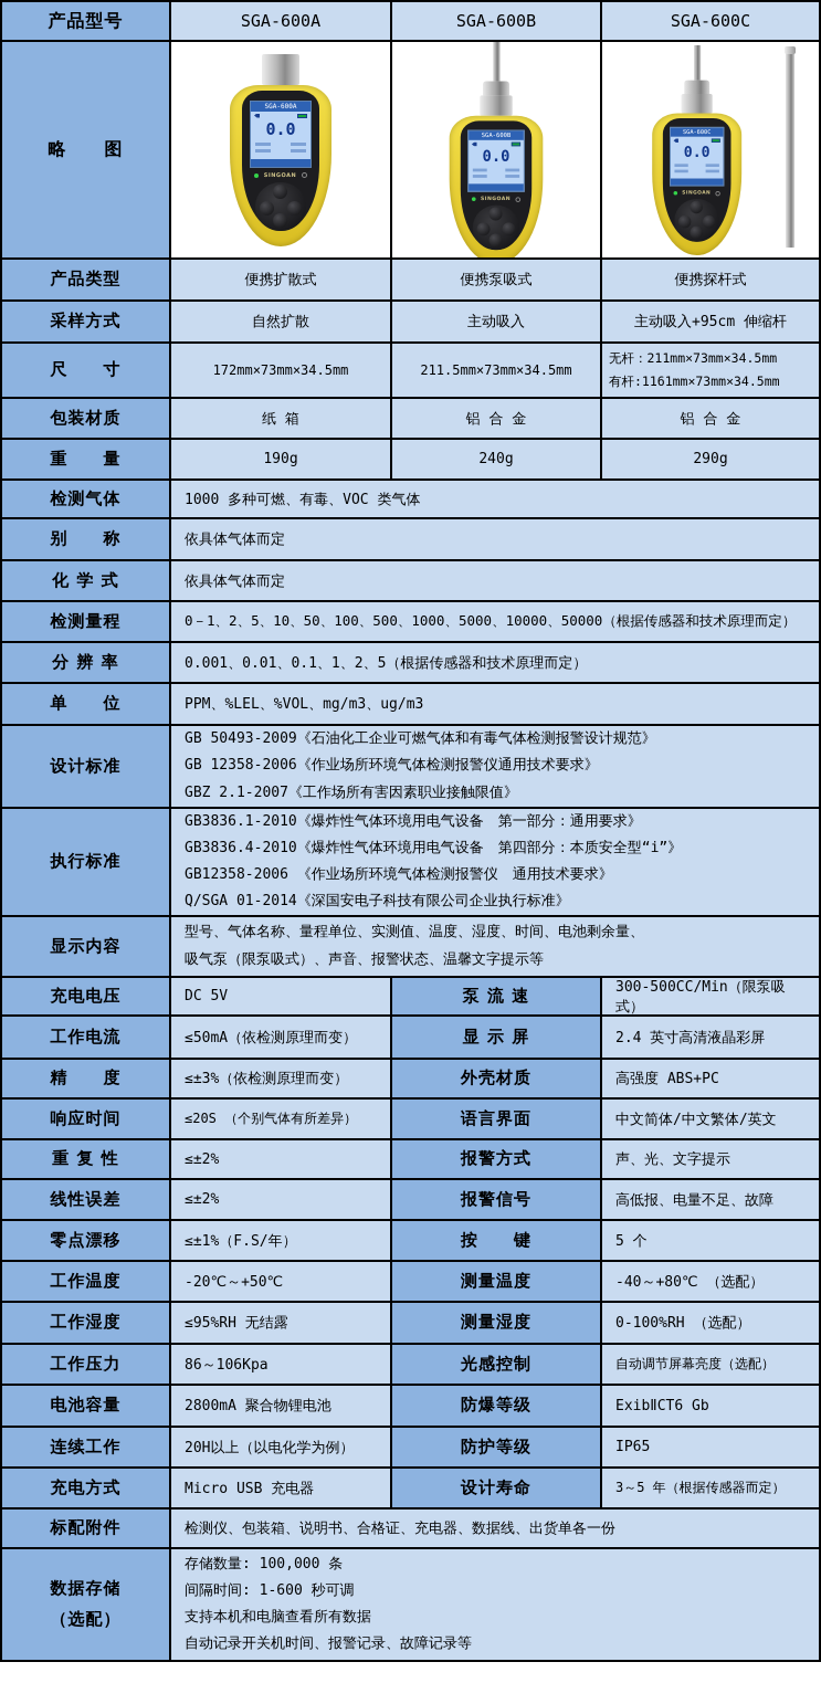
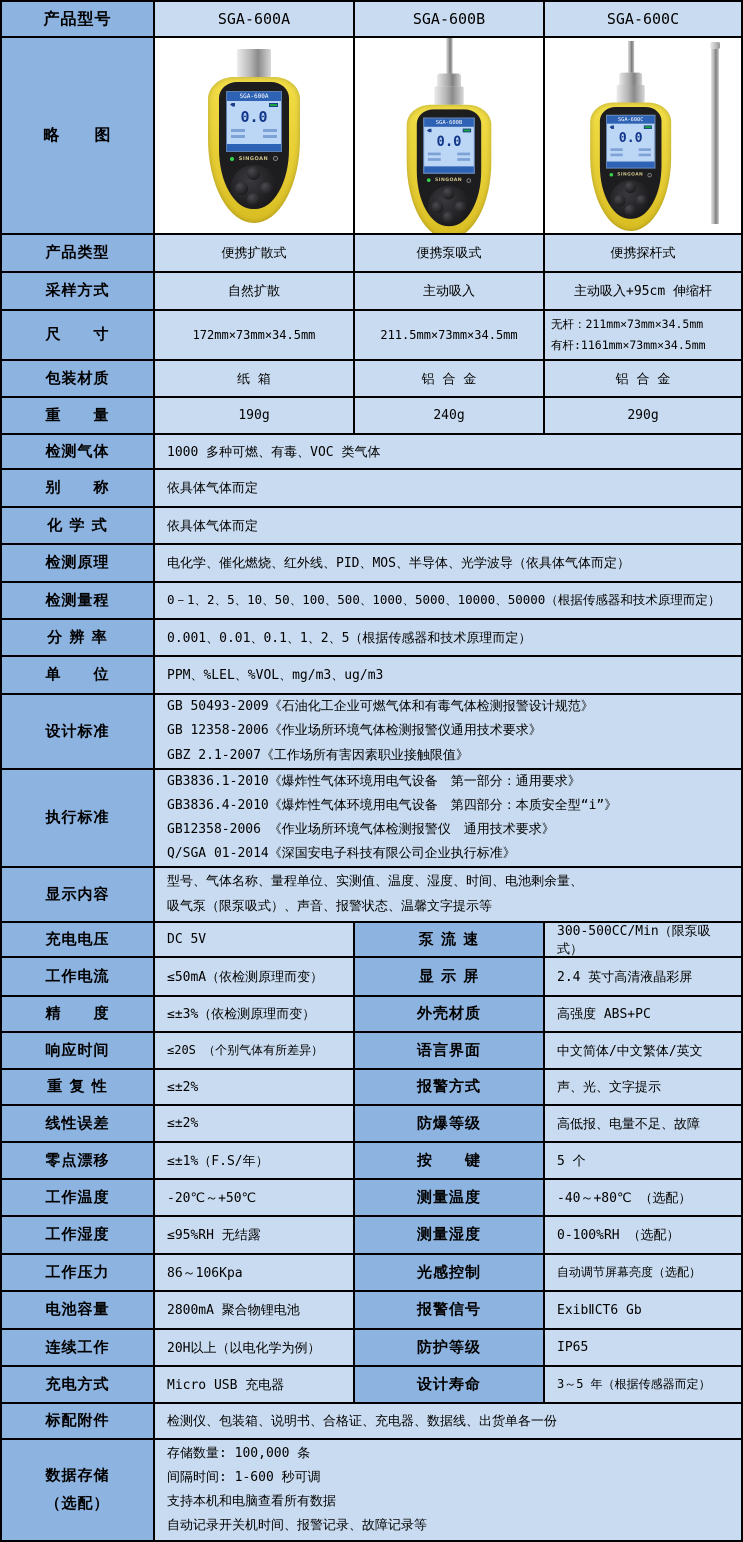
  产品型号
  SGA-600A
  SGA-600B
  SGA-600C
  略 图
  0.0
  0.0
  0.0
  产品类型
  便携扩散式
  便携泵吸式
  便携探杆式
  采样方式
  自然扩散
  主动吸入
  主动吸入+95cm 伸缩杆
  尺 寸
  172mm×73mm×34.5mm
  211.5mm×73mm×34.5mm
  无杆：211mm×73mm×34.5mm
  有杆:1161mm×73mm×34.5mm
  包装材质
  纸 箱
  铝 合 金
  铝 合 金
  重 量
  190g
  240g
  290g
  检测气体
  1000 多种可燃、有毒、VOC 类气体
  别 称
  依具体气体而定
  化 学 式
  依具体气体而定
+ 检测原理
+ 电化学、催化燃烧、红外线、PID、MOS、半导体、光学波导（依具体气体而定）
  检测量程
  0－1、2、5、10、50、100、500、1000、5000、10000、50000（根据传感器和技术原理而定）
  分 辨 率
  0.001、0.01、0.1、1、2、5（根据传感器和技术原理而定）
  单 位
  PPM、%LEL、%VOL、mg/m3、ug/m3
  设计标准
  GB 50493-2009《石油化工企业可燃气体和有毒气体检测报警设计规范》
  GB 12358-2006《作业场所环境气体检测报警仪通用技术要求》
  GBZ 2.1-2007《工作场所有害因素职业接触限值》
  执行标准
  GB3836.1-2010《爆炸性气体环境用电气设备 第一部分：通用要求》
  GB3836.4-2010《爆炸性气体环境用电气设备 第四部分：本质安全型“i”》
  GB12358-2006 《作业场所环境气体检测报警仪 通用技术要求》
  Q/SGA 01-2014《深国安电子科技有限公司企业执行标准》
  显示内容
  型号、气体名称、量程单位、实测值、温度、湿度、时间、电池剩余量、
  吸气泵（限泵吸式）、声音、报警状态、温馨文字提示等
  充电电压
  DC 5V
  泵 流 速
  300-500CC/Min（限泵吸式）
  工作电流
  ≤50mA（依检测原理而变）
  显 示 屏
  2.4 英寸高清液晶彩屏
  精 度
  ≤±3%（依检测原理而变）
  外壳材质
  高强度 ABS+PC
  响应时间
  ≤20S （个别气体有所差异）
  语言界面
  中文简体/中文繁体/英文
  重 复 性
  ≤±2%
  报警方式
  声、光、文字提示
  线性误差
  ≤±2%
- 报警信号
+ 防爆等级
  高低报、电量不足、故障
  零点漂移
  ≤±1%（F.S/年）
  按 键
  5 个
  工作温度
  -20℃～+50℃
  测量温度
  -40～+80℃ （选配）
  工作湿度
  ≤95%RH 无结露
  测量湿度
  0-100%RH （选配）
  工作压力
  86～106Kpa
  光感控制
  自动调节屏幕亮度（选配）
  电池容量
  2800mA 聚合物锂电池
- 防爆等级
+ 报警信号
  ExibⅡCT6 Gb
  连续工作
  20H以上（以电化学为例）
  防护等级
  IP65
  充电方式
  Micro USB 充电器
  设计寿命
  3～5 年（根据传感器而定）
  标配附件
  检测仪、包装箱、说明书、合格证、充电器、数据线、出货单各一份
  数据存储
  （选配）
  存储数量: 100,000 条
  间隔时间: 1-600 秒可调
  支持本机和电脑查看所有数据
  自动记录开关机时间、报警记录、故障记录等
